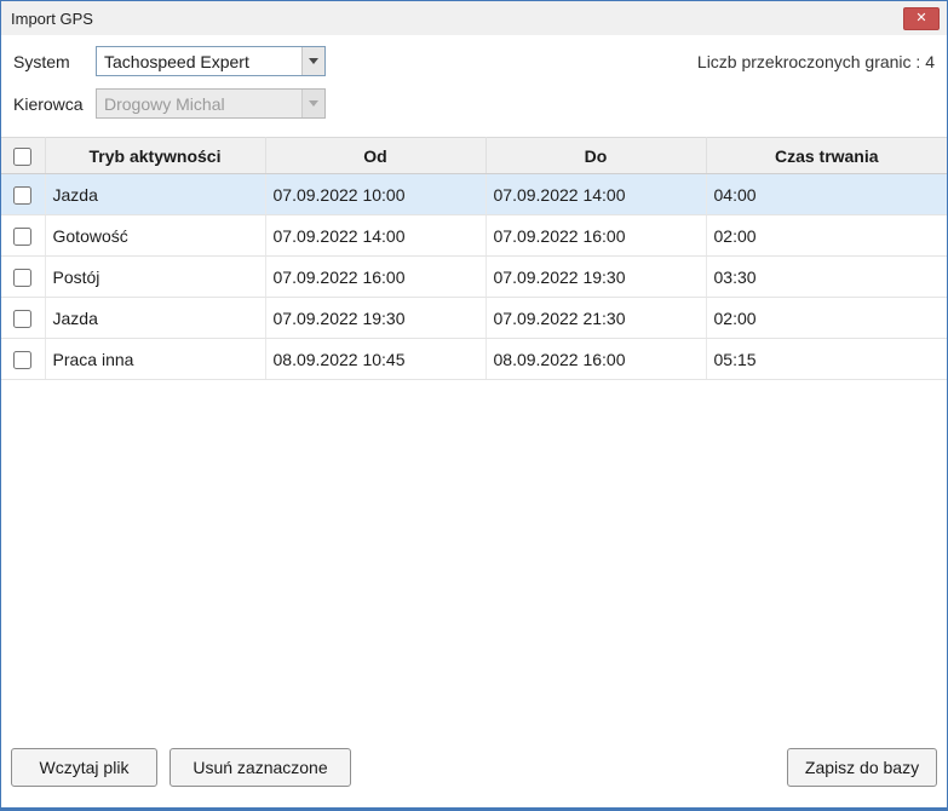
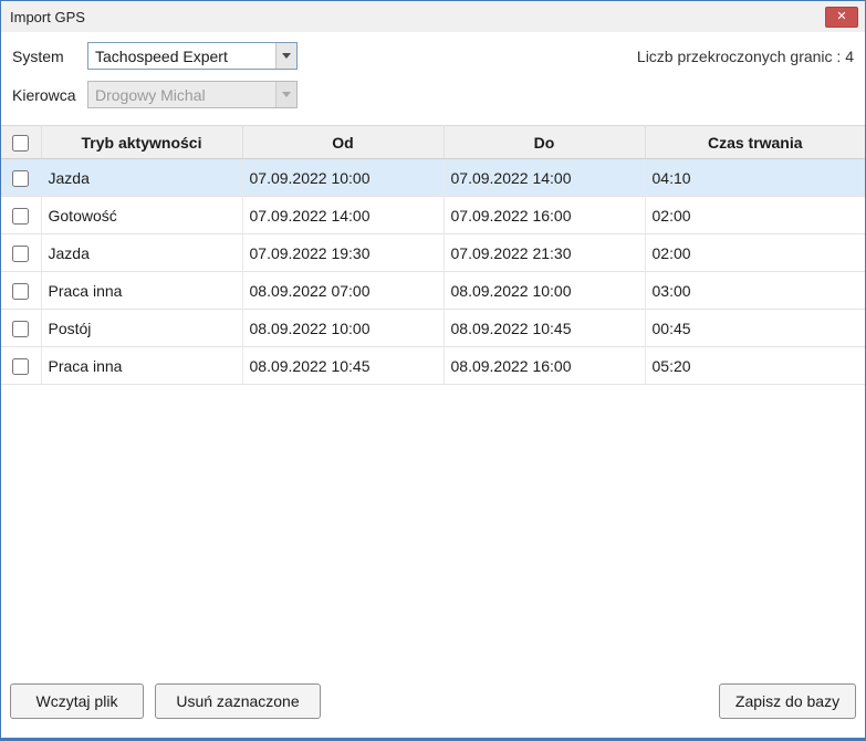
  Import GPS
  ✕
  System
  Tachospeed Expert
  Liczb przekroczonych granic : 4
  Kierowca
  Drogowy Michal
  	Tryb aktywności	Od	Do	Czas trwania
- 	Jazda	07.09.2022 10:00	07.09.2022 14:00	04:00
+ 	Jazda	07.09.2022 10:00	07.09.2022 14:00	04:10
  	Gotowość	07.09.2022 14:00	07.09.2022 16:00	02:00
- 	Postój	07.09.2022 16:00	07.09.2022 19:30	03:30
  	Jazda	07.09.2022 19:30	07.09.2022 21:30	02:00
+ 	Praca inna	08.09.2022 07:00	08.09.2022 10:00	03:00
+ 	Postój	08.09.2022 10:00	08.09.2022 10:45	00:45
- 	Praca inna	08.09.2022 10:45	08.09.2022 16:00	05:15
+ 	Praca inna	08.09.2022 10:45	08.09.2022 16:00	05:20
  Wczytaj plik
  Usuń zaznaczone
  Zapisz do bazy
